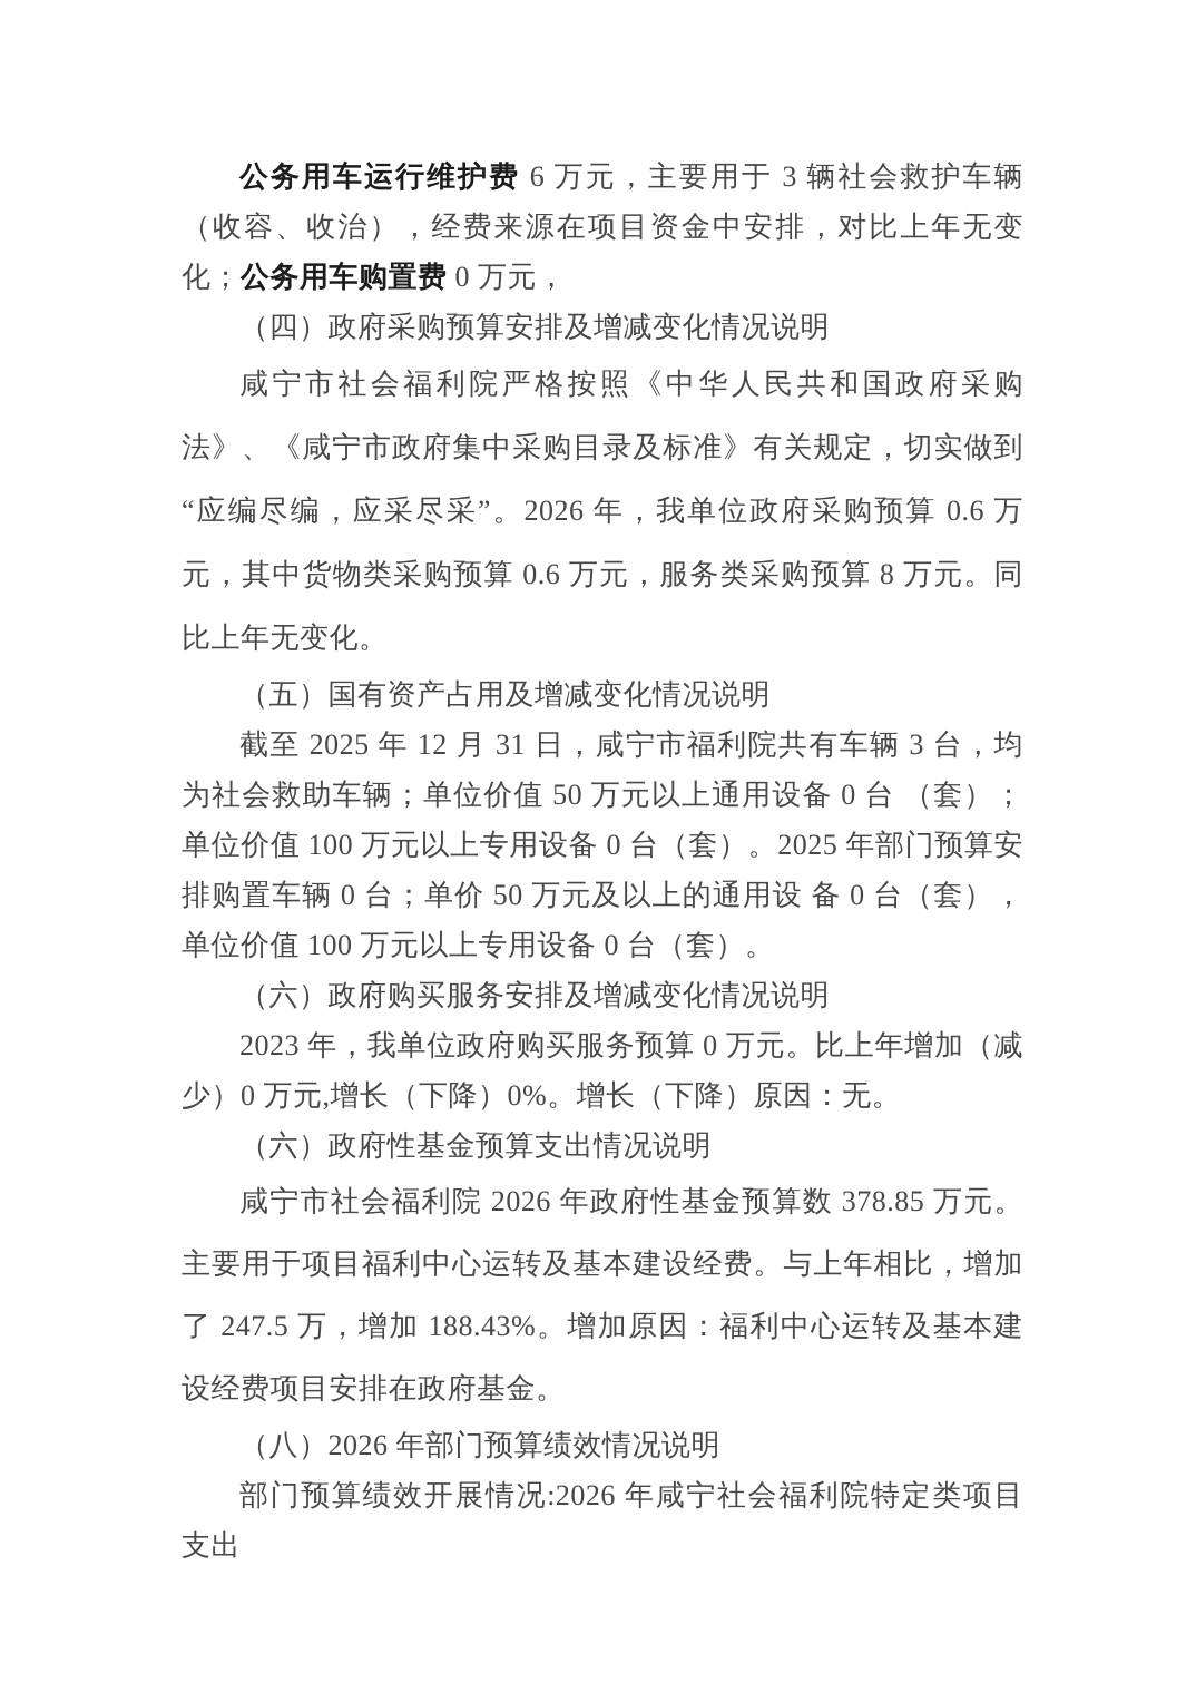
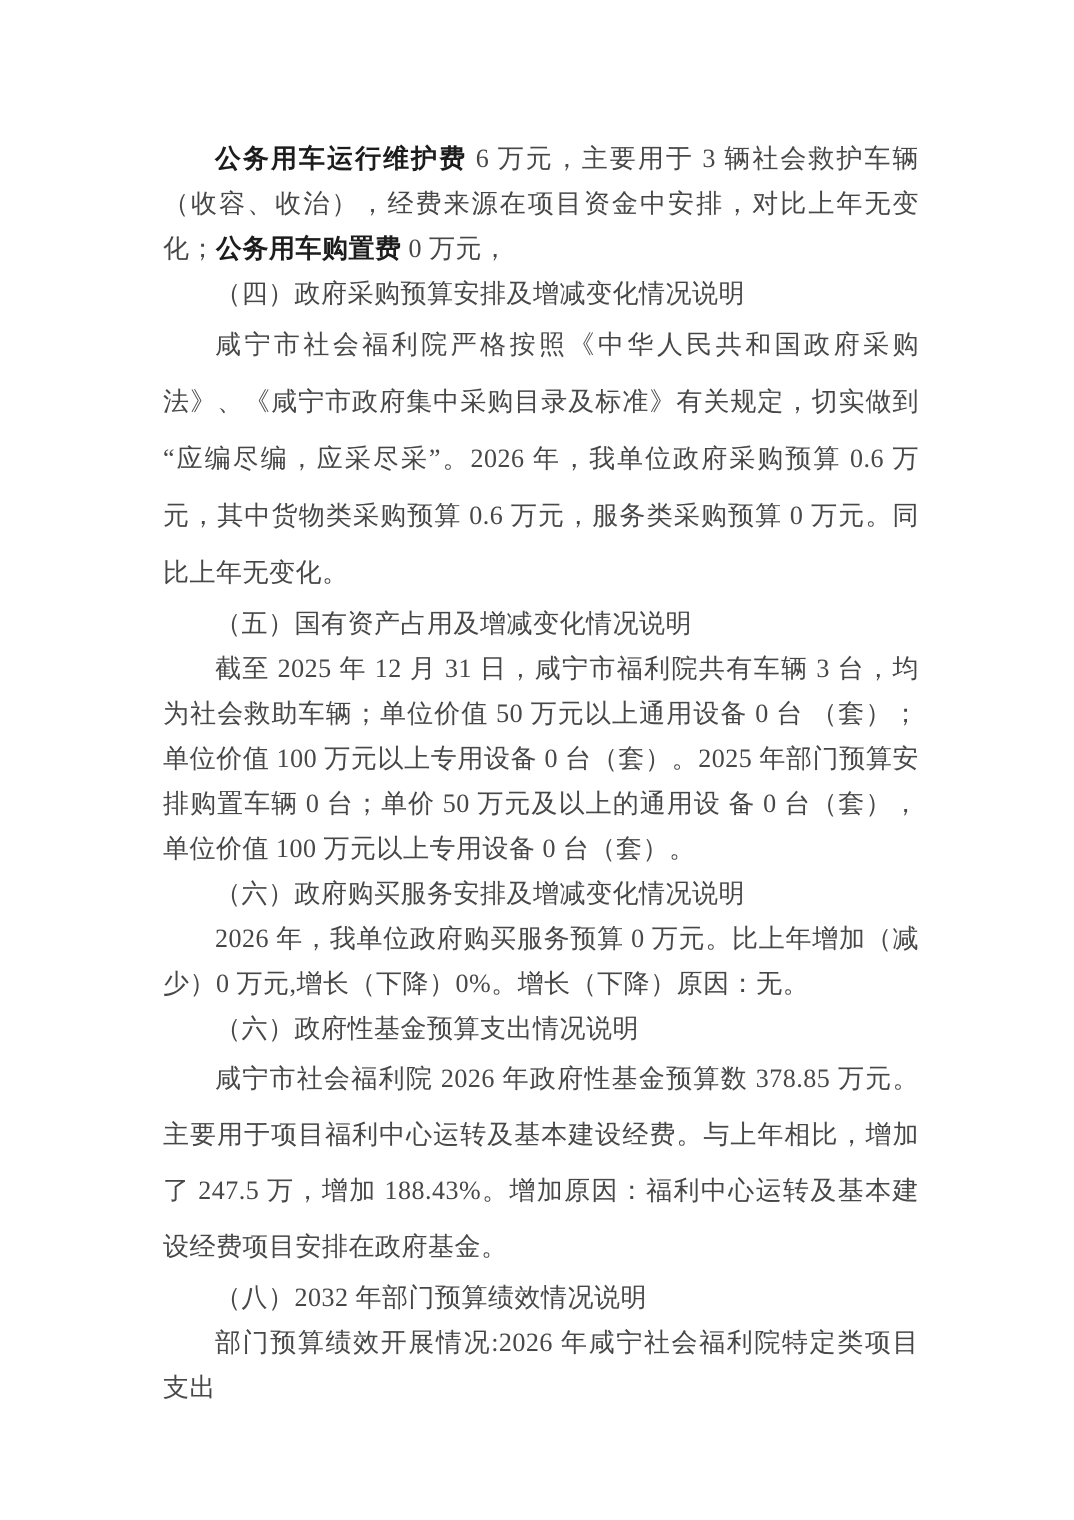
  公务用车运行维护费 6 万元，主要用于 3 辆社会救护车辆（收容、收治），经费来源在项目资金中安排，对比上年无变化；公务用车购置费 0 万元，
  （四）政府采购预算安排及增减变化情况说明
- 咸宁市社会福利院严格按照《中华人民共和国政府采购法》、《咸宁市政府集中采购目录及标准》有关规定，切实做到“应编尽编，应采尽采”。2026 年，我单位政府采购预算 0.6 万元，其中货物类采购预算 0.6 万元，服务类采购预算 8 万元。同比上年无变化。
+ 咸宁市社会福利院严格按照《中华人民共和国政府采购法》、《咸宁市政府集中采购目录及标准》有关规定，切实做到“应编尽编，应采尽采”。2026 年，我单位政府采购预算 0.6 万元，其中货物类采购预算 0.6 万元，服务类采购预算 0 万元。同比上年无变化。
  （五）国有资产占用及增减变化情况说明
  截至 2025 年 12 月 31 日，咸宁市福利院共有车辆 3 台，均为社会救助车辆；单位价值 50 万元以上通用设备 0 台 （套）；单位价值 100 万元以上专用设备 0 台（套）。2025 年部门预算安排购置车辆 0 台；单价 50 万元及以上的通用设 备 0 台（套），单位价值 100 万元以上专用设备 0 台（套）。
  （六）政府购买服务安排及增减变化情况说明
- 2023 年，我单位政府购买服务预算 0 万元。比上年增加（减少）0 万元,增长（下降）0%。增长（下降）原因：无。
+ 2026 年，我单位政府购买服务预算 0 万元。比上年增加（减少）0 万元,增长（下降）0%。增长（下降）原因：无。
  （六）政府性基金预算支出情况说明
  咸宁市社会福利院 2026 年政府性基金预算数 378.85 万元。主要用于项目福利中心运转及基本建设经费。与上年相比，增加了 247.5 万，增加 188.43%。增加原因：福利中心运转及基本建设经费项目安排在政府基金。
- （八）2026 年部门预算绩效情况说明
+ （八）2032 年部门预算绩效情况说明
  部门预算绩效开展情况:2026 年咸宁社会福利院特定类项目支出
